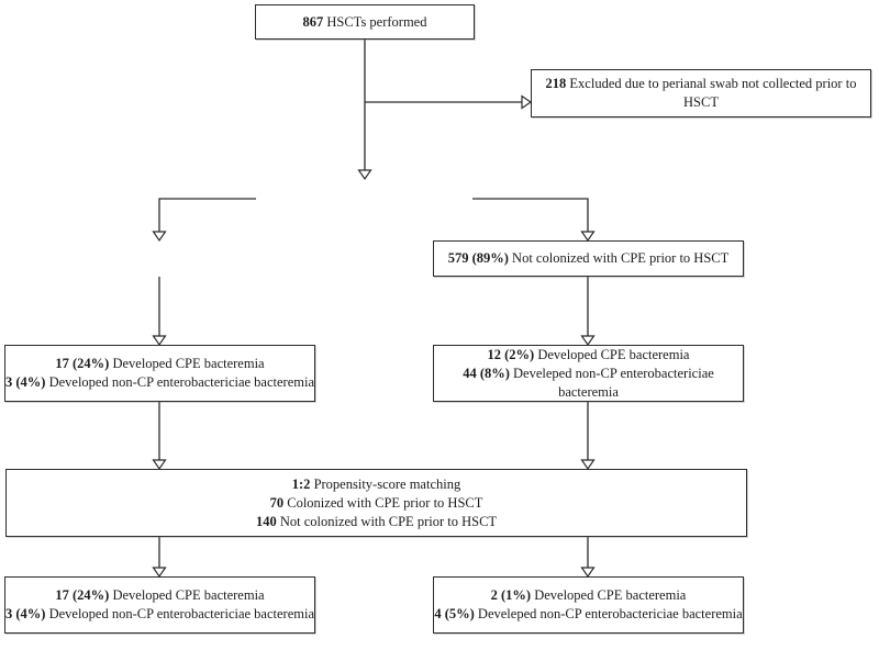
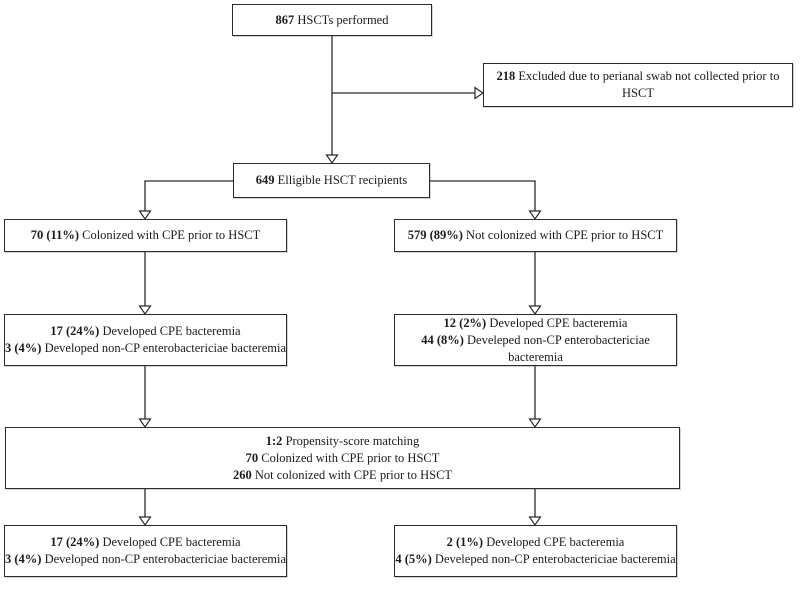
  867 HSCTs performed
  218 Excluded due to perianal swab not collected prior to HSCT
+ 649 Elligible HSCT recipients
+ 70 (11%) Colonized with CPE prior to HSCT
  579 (89%) Not colonized with CPE prior to HSCT
  17 (24%) Developed CPE bacteremia
  3 (4%) Developed non-CP enterobactericiae bacteremia
  12 (2%) Developed CPE bacteremia
  44 (8%) Develeped non-CP enterobactericiae bacteremia
  1:2 Propensity-score matching
  70 Colonized with CPE prior to HSCT
- 140 Not colonized with CPE prior to HSCT
+ 260 Not colonized with CPE prior to HSCT
  17 (24%) Developed CPE bacteremia
  3 (4%) Developed non-CP enterobactericiae bacteremia
  2 (1%) Developed CPE bacteremia
  4 (5%) Develeped non-CP enterobactericiae bacteremia
